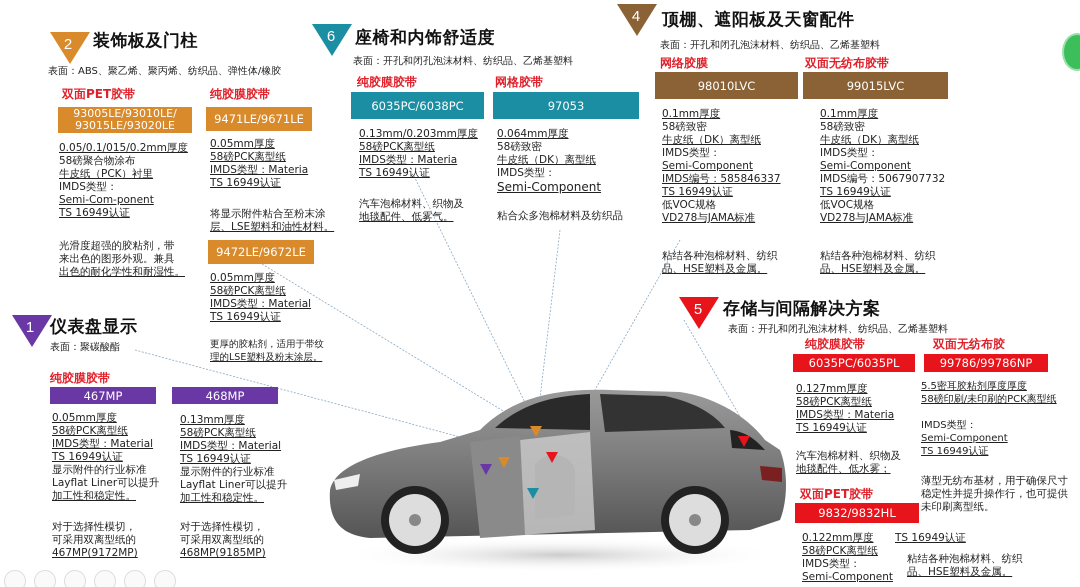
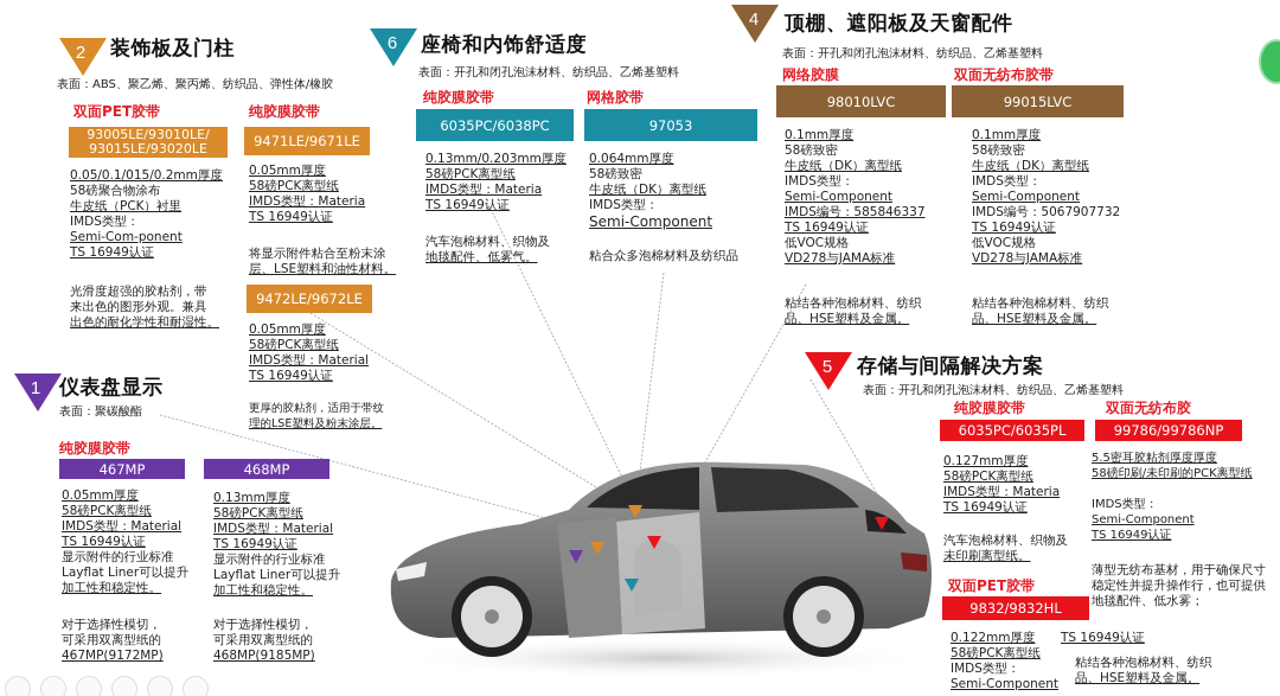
  2
  装饰板及门柱
  表面：ABS、聚乙烯、聚丙烯、纺织品、弹性体/橡胶
  双面PET胶带
  93005LE/93010LE/
  93015LE/93020LE
  0.05/0.1/015/0.2mm厚度
  58磅聚合物涂布
  牛皮纸（PCK）衬里
  IMDS类型：
  Semi-Com-ponent
  TS 16949认证
  光滑度超强的胶粘剂，带
  来出色的图形外观。兼具
  出色的耐化学性和耐湿性。
  纯胶膜胶带
  9471LE/9671LE
  0.05mm厚度
  58磅PCK离型纸
  IMDS类型：Materia
  TS 16949认证
  将显示附件粘合至粉末涂
  层、LSE塑料和油性材料。
  9472LE/9672LE
  0.05mm厚度
  58磅PCK离型纸
  IMDS类型：Material
  TS 16949认证
  更厚的胶粘剂，适用于带纹
  理的LSE塑料及粉末涂层。
  6
  座椅和内饰舒适度
  表面：开孔和闭孔泡沫材料、纺织品、乙烯基塑料
  纯胶膜胶带
  6035PC/6038PC
  0.13mm/0.203mm厚度
  58磅PCK离型纸
  IMDS类型：Materia
  TS 16949认证
  汽车泡棉材料、织物及
  地毯配件、低雾气。
  网格胶带
  97053
  0.064mm厚度
  58磅致密
  牛皮纸（DK）离型纸
  IMDS类型：
  Semi-Component
  粘合众多泡棉材料及纺织品
  4
  顶棚、遮阳板及天窗配件
  表面：开孔和闭孔泡沫材料、纺织品、乙烯基塑料
  网络胶膜
  98010LVC
  0.1mm厚度
  58磅致密
  牛皮纸（DK）离型纸
  IMDS类型：
  Semi-Component
  IMDS编号：585846337
  TS 16949认证
  低VOC规格
  VD278与JAMA标准
  粘结各种泡棉材料、纺织
  品、HSE塑料及金属。
  双面无纺布胶带
  99015LVC
  0.1mm厚度
  58磅致密
  牛皮纸（DK）离型纸
  IMDS类型：
  Semi-Component
  IMDS编号：5067907732
  TS 16949认证
  低VOC规格
  VD278与JAMA标准
  粘结各种泡棉材料、纺织
  品、HSE塑料及金属。
  5
  存储与间隔解决方案
  表面：开孔和闭孔泡沫材料、纺织品、乙烯基塑料
  纯胶膜胶带
  6035PC/6035PL
  0.127mm厚度
  58磅PCK离型纸
  IMDS类型：Materia
  TS 16949认证
  汽车泡棉材料、织物及
- 地毯配件、低水雾；
+ 未印刷离型纸。
  双面无纺布胶
  99786/99786NP
  5.5密耳胶粘剂厚度厚度
  58磅印刷/未印刷的PCK离型纸
  IMDS类型：
  Semi-Component
  TS 16949认证
  薄型无纺布基材，用于确保尺寸
  稳定性并提升操作行，也可提供
- 未印刷离型纸。
+ 地毯配件、低水雾；
  双面PET胶带
  9832/9832HL
  0.122mm厚度
  58磅PCK离型纸
  IMDS类型：
  Semi-Component
  TS 16949认证
  粘结各种泡棉材料、纺织
  品、HSE塑料及金属。
  1
  仪表盘显示
  表面：聚碳酸酯
  纯胶膜胶带
  467MP
  0.05mm厚度
  58磅PCK离型纸
  IMDS类型：Material
  TS 16949认证
  显示附件的行业标准
  Layflat Liner可以提升
  加工性和稳定性。
  对于选择性模切，
  可采用双离型纸的
  467MP(9172MP)
  468MP
  0.13mm厚度
  58磅PCK离型纸
  IMDS类型：Material
  TS 16949认证
  显示附件的行业标准
  Layflat Liner可以提升
  加工性和稳定性。
  对于选择性模切，
  可采用双离型纸的
  468MP(9185MP)
